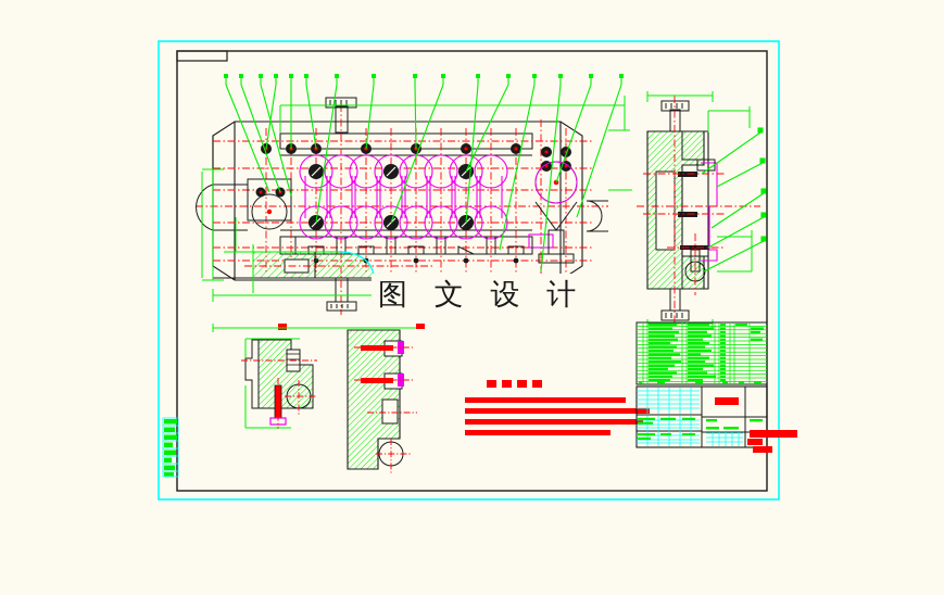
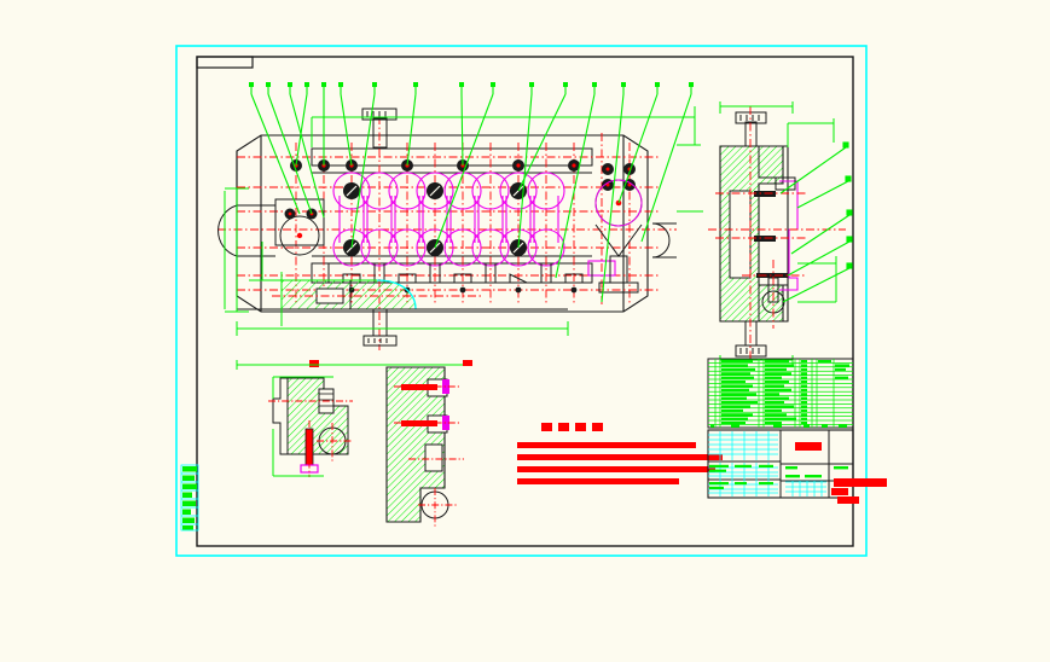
- 图 文 设 计
